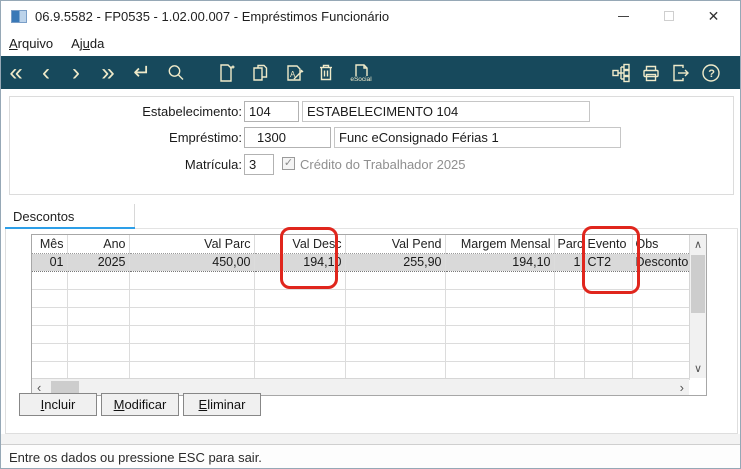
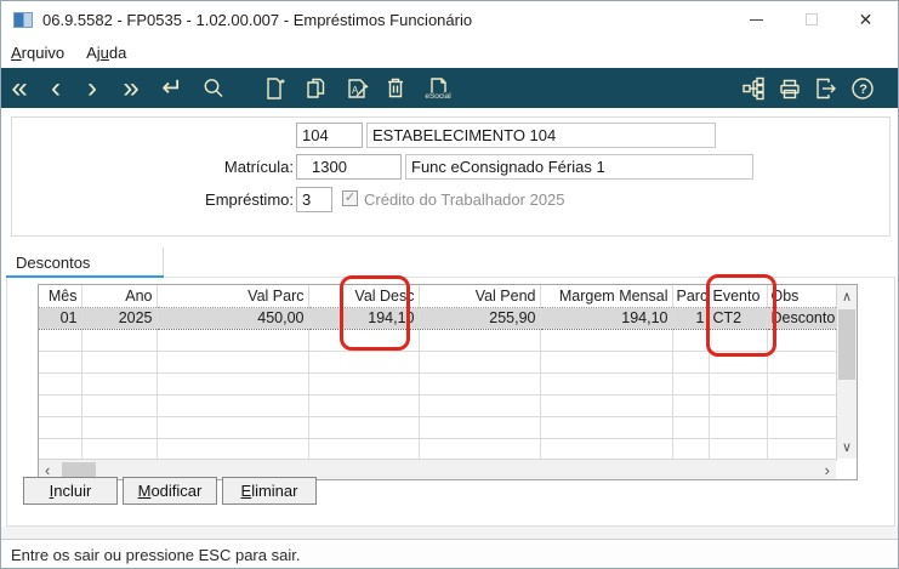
  06.9.5582 - FP0535 - 1.02.00.007 - Empréstimos Funcionário
  ✕
  Arquivo
  Ajuda
  «
  ‹
  ›
  »
  ↵
  A
  ?
- Estabelecimento:
  104
  ESTABELECIMENTO 104
- Empréstimo:
+ Matrícula:
  1300
  Func eConsignado Férias 1
- Matrícula:
+ Empréstimo:
  3
  ✓
  Crédito do Trabalhador 2025
  Descontos
  Mês	Ano	Val Parc	Val Desc	Val Pend	Margem Mensal	Parc	Evento	Obs
  01	2025	450,00	194,10	255,90	194,10	1	CT2	Desconto
  ∧
  ∨
  ‹
  ›
  Incluir
  Modificar
  Eliminar
- Entre os dados ou pressione ESC para sair.
+ Entre os sair ou pressione ESC para sair.
